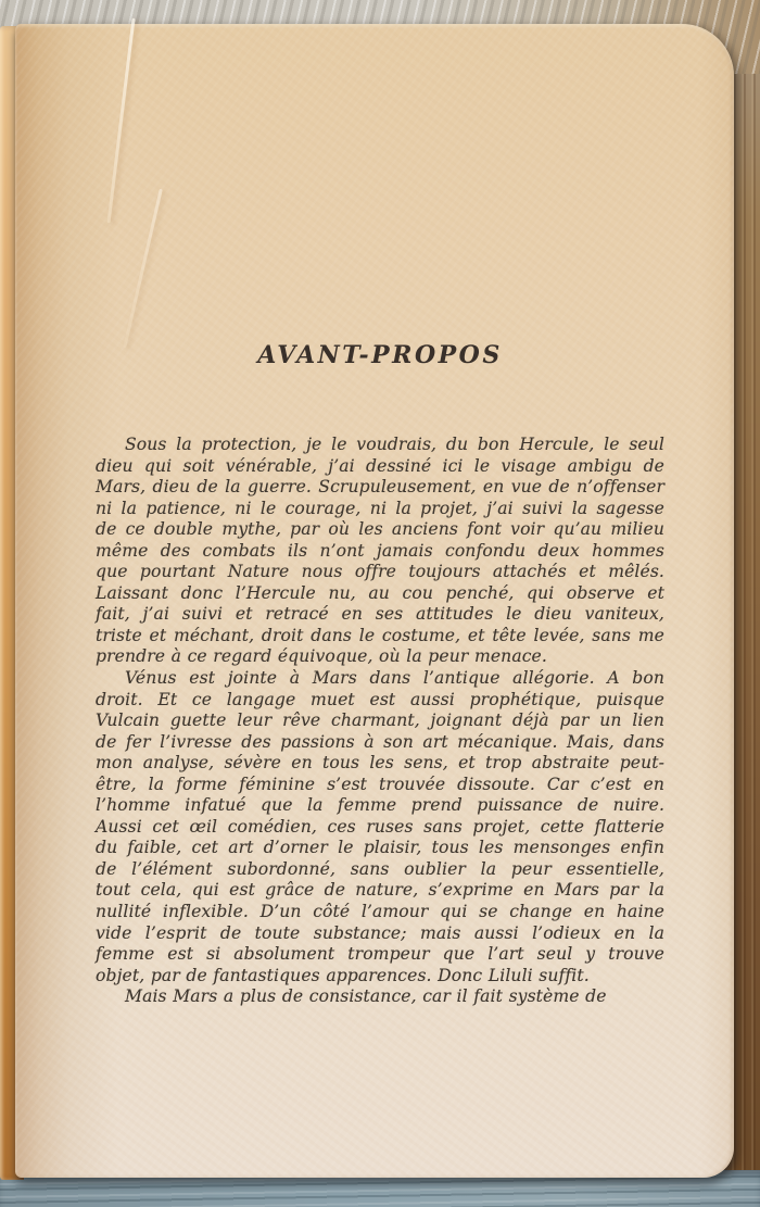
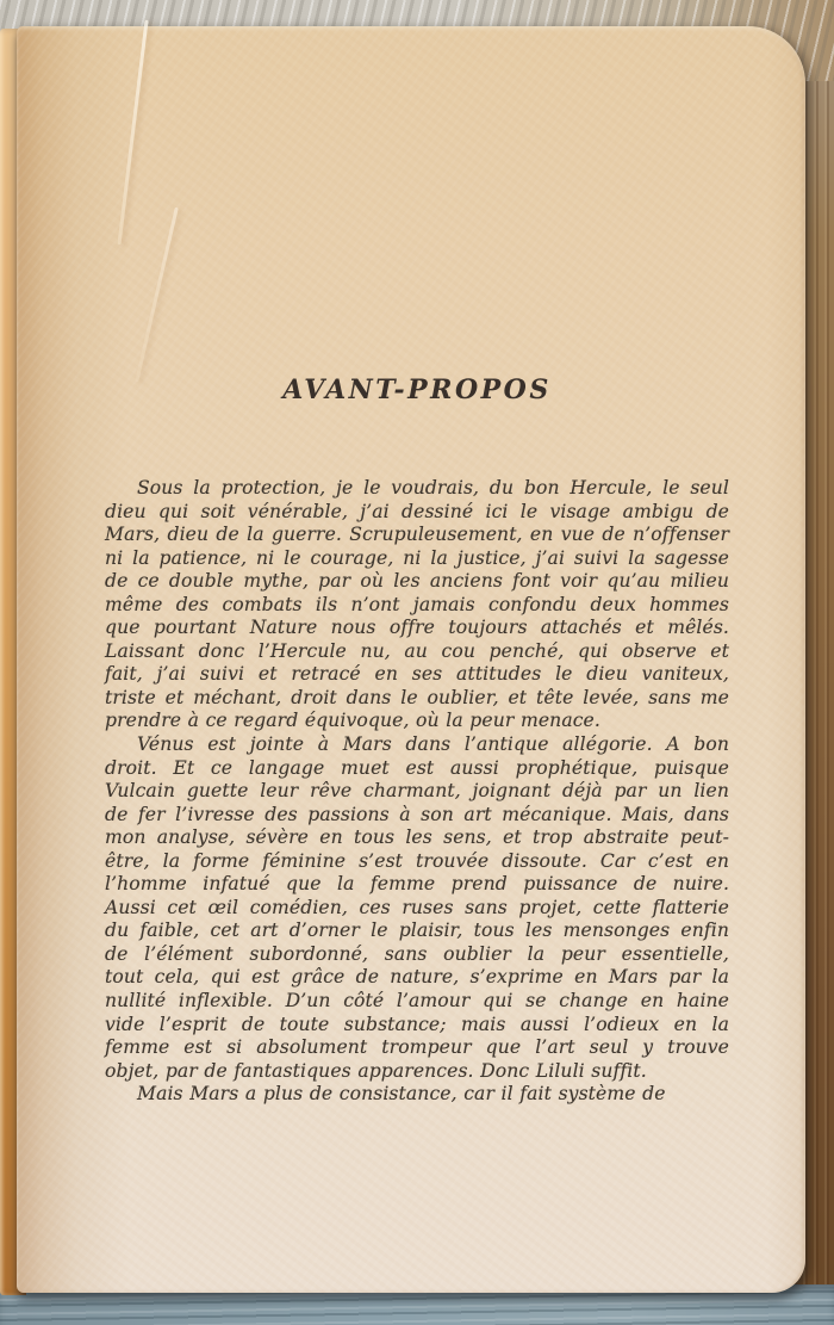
  AVANT-PROPOS
  Sous la protection, je le voudrais, du bon Hercule, le seul
  dieu qui soit vénérable, j’ai dessiné ici le visage ambigu de
  Mars, dieu de la guerre. Scrupuleusement, en vue de n’offenser
- ni la patience, ni le courage, ni la projet, j’ai suivi la sagesse
+ ni la patience, ni le courage, ni la justice, j’ai suivi la sagesse
  de ce double mythe, par où les anciens font voir qu’au milieu
  même des combats ils n’ont jamais confondu deux hommes
  que pourtant Nature nous offre toujours attachés et mêlés.
  Laissant donc l’Hercule nu, au cou penché, qui observe et
  fait, j’ai suivi et retracé en ses attitudes le dieu vaniteux,
- triste et méchant, droit dans le costume, et tête levée, sans me
+ triste et méchant, droit dans le oublier, et tête levée, sans me
  prendre à ce regard équivoque, où la peur menace.
  Vénus est jointe à Mars dans l’antique allégorie. A bon
  droit. Et ce langage muet est aussi prophétique, puisque
  Vulcain guette leur rêve charmant, joignant déjà par un lien
  de fer l’ivresse des passions à son art mécanique. Mais, dans
  mon analyse, sévère en tous les sens, et trop abstraite peut-
  être, la forme féminine s’est trouvée dissoute. Car c’est en
  l’homme infatué que la femme prend puissance de nuire.
  Aussi cet œil comédien, ces ruses sans projet, cette flatterie
  du faible, cet art d’orner le plaisir, tous les mensonges enfin
  de l’élément subordonné, sans oublier la peur essentielle,
  tout cela, qui est grâce de nature, s’exprime en Mars par la
  nullité inflexible. D’un côté l’amour qui se change en haine
  vide l’esprit de toute substance; mais aussi l’odieux en la
  femme est si absolument trompeur que l’art seul y trouve
  objet, par de fantastiques apparences. Donc Liluli suffit.
  Mais Mars a plus de consistance, car il fait système de
